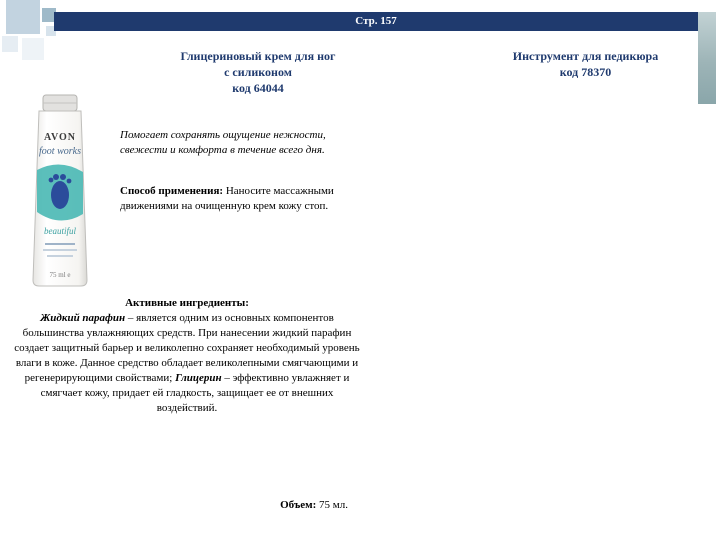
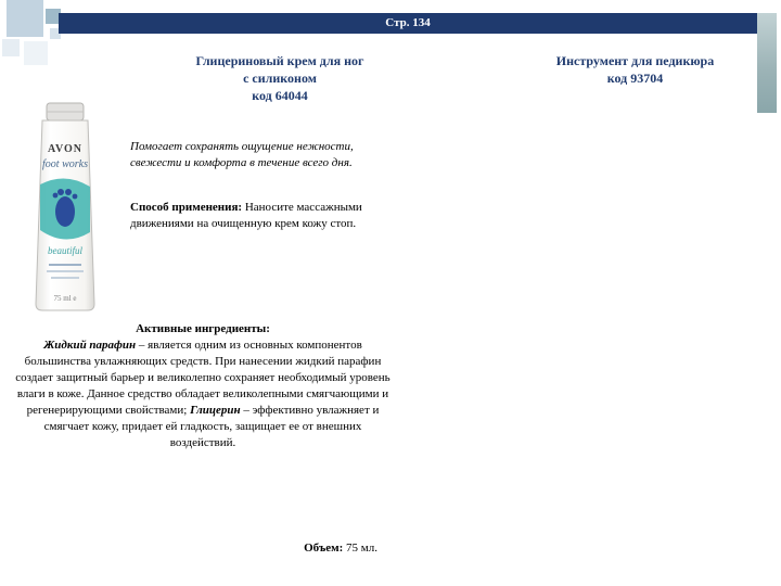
- Стр. 157
+ Стр. 134
  Глицериновый крем для ног
  с силиконом
  код 64044
  Инструмент для педикюра
- код 78370
+ код 93704
  AVON
  foot works
  beautiful
  75 ml e
  Помогает сохранять ощущение нежности, свежести и комфорта в течение всего дня.
  Способ применения: Наносите массажными движениями на очищенную крем кожу стоп.
  Активные ингредиенты:
  Жидкий парафин – является одним из основных компонентов большинства увлажняющих средств. При нанесении жидкий парафин создает защитный барьер и великолепно сохраняет необходимый уровень влаги в коже. Данное средство обладает великолепными смягчающими и регенерирующими свойствами; Глицерин – эффективно увлажняет и смягчает кожу, придает ей гладкость, защищает ее от внешних воздействий.
  Объем: 75 мл.
